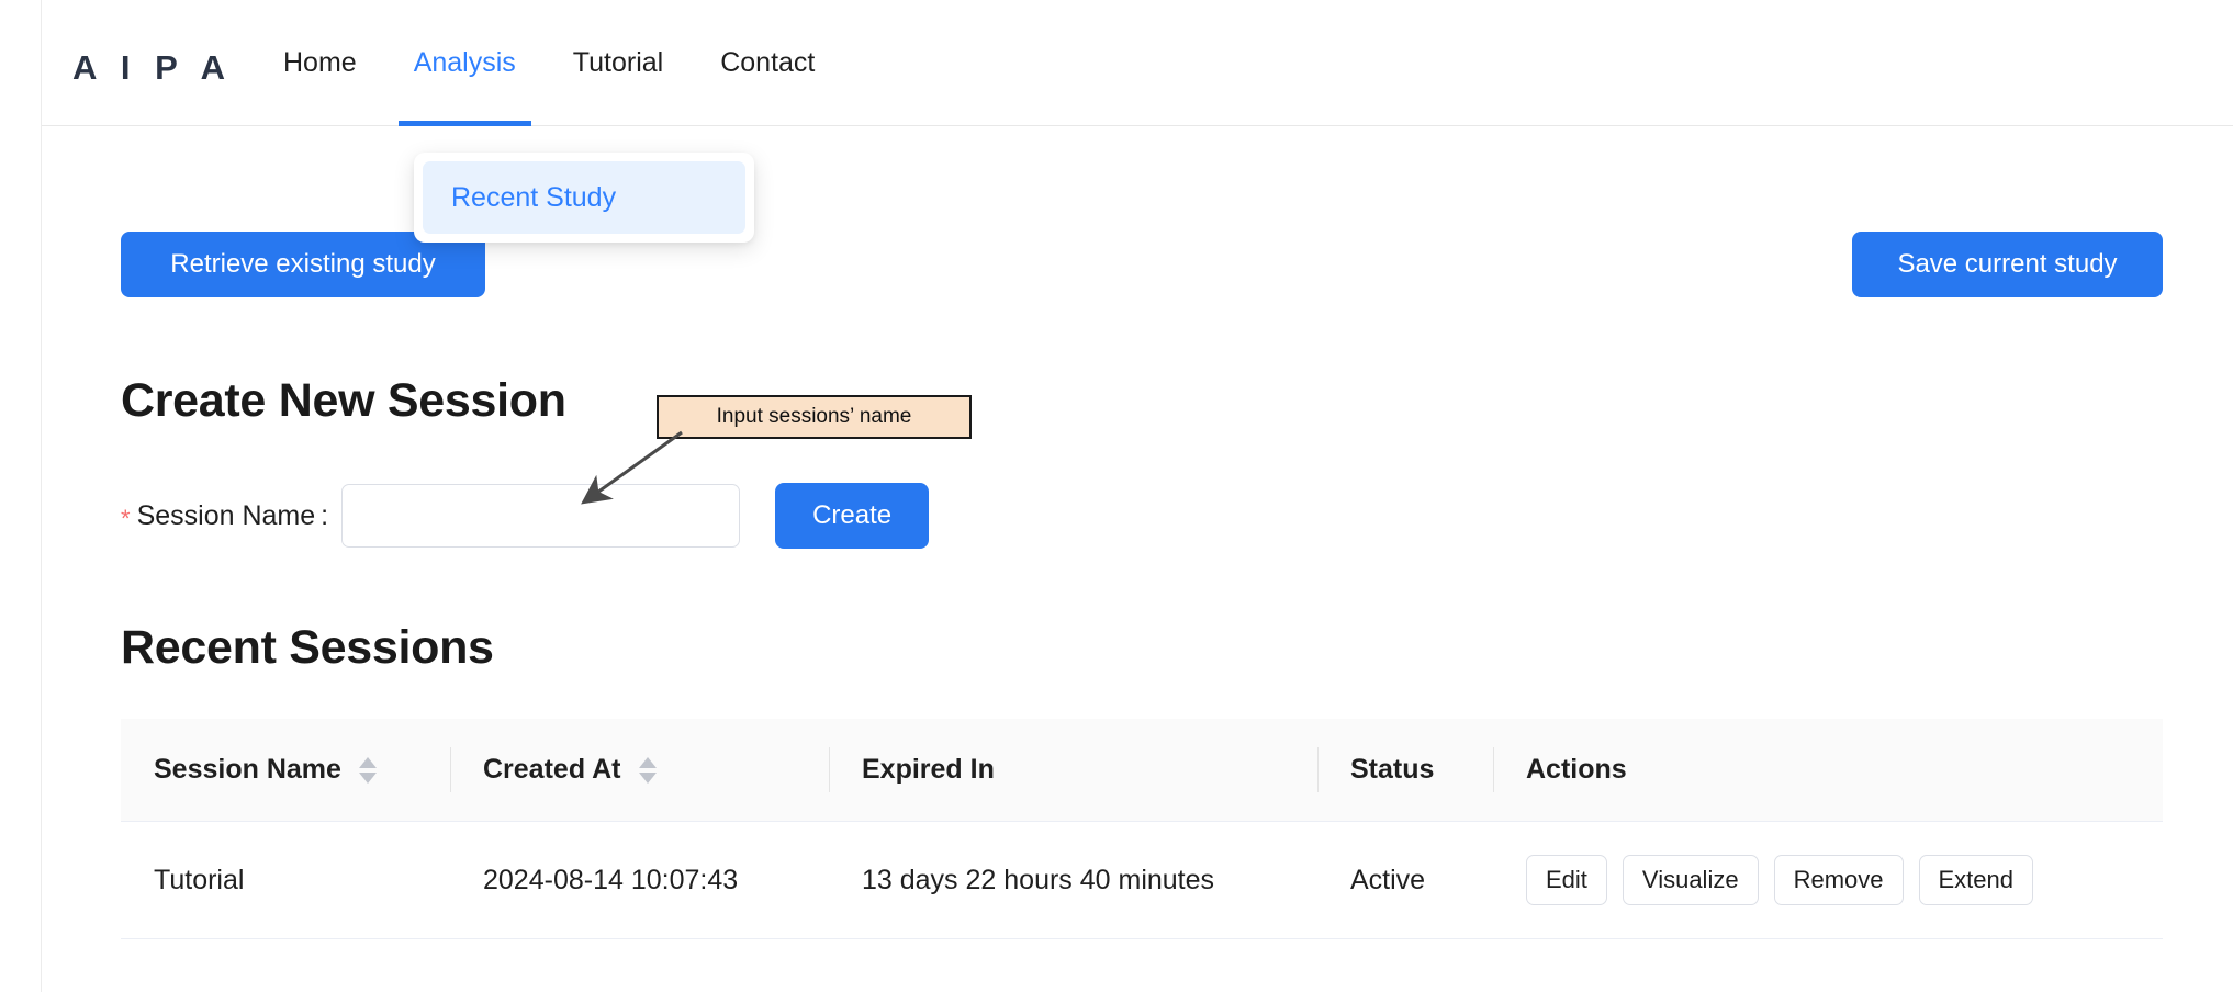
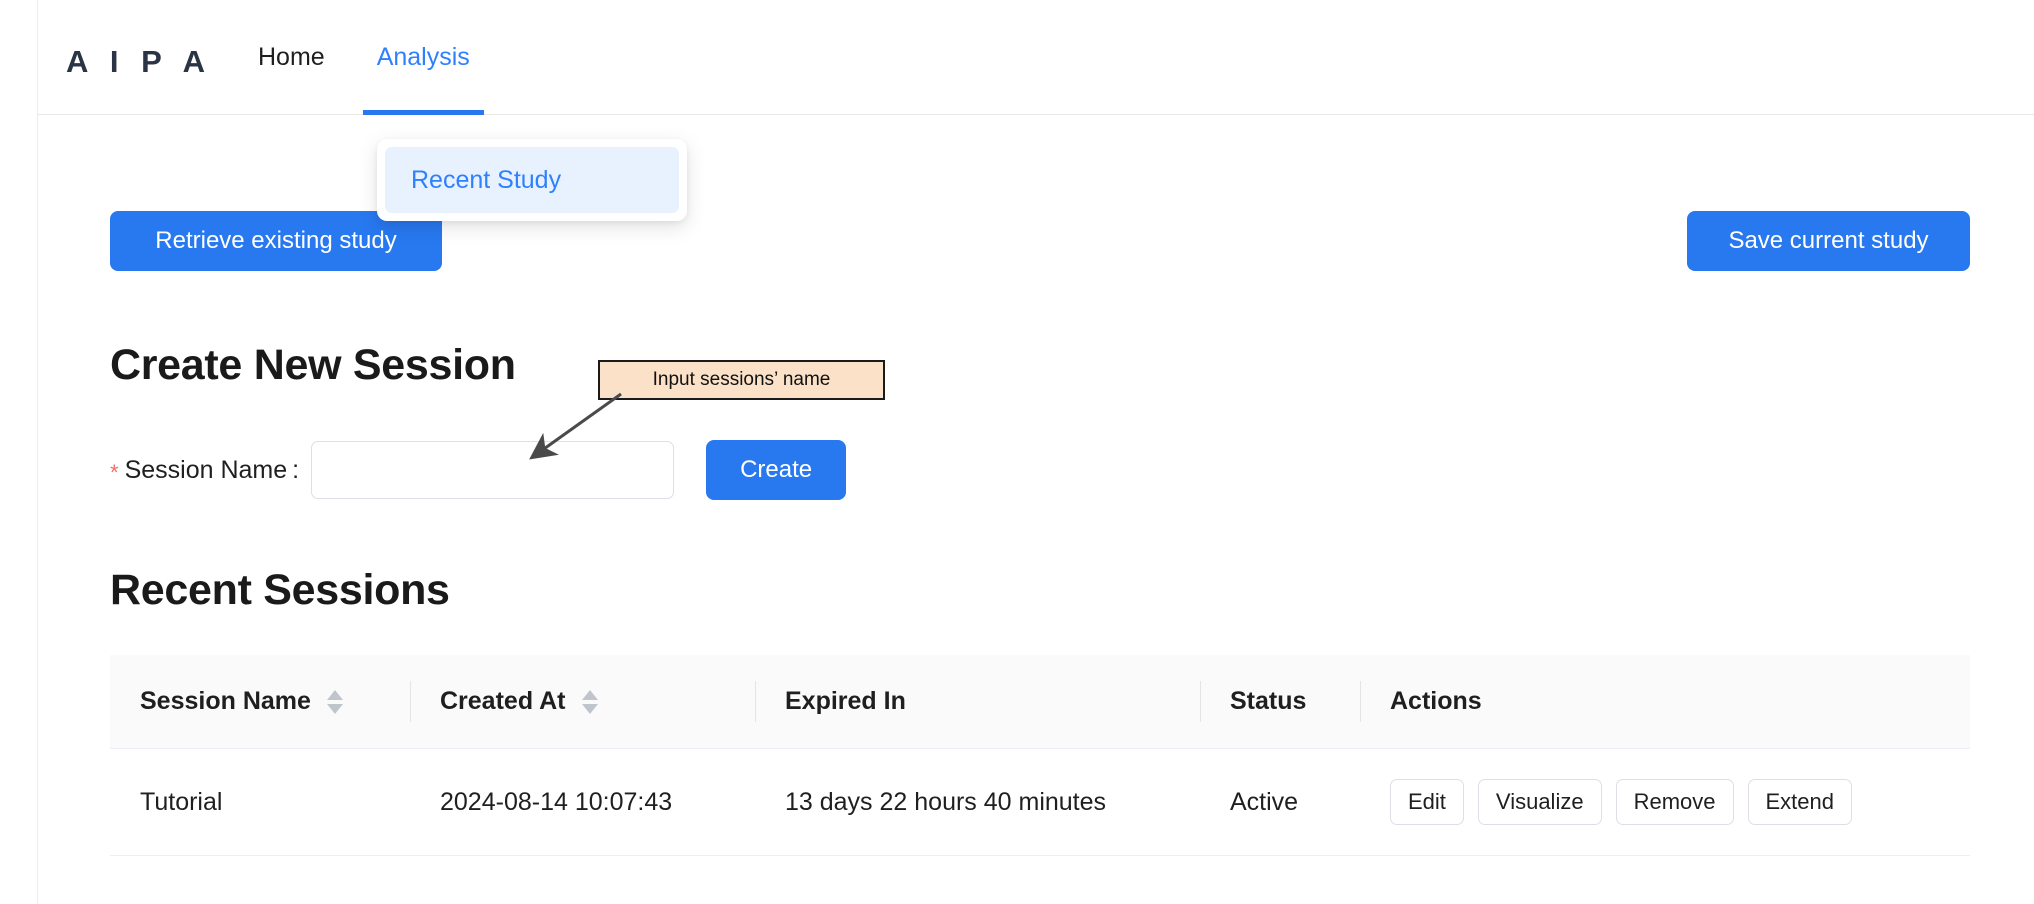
  A I P A
  Home
  Analysis
- Tutorial
- Contact
  Recent Study
  Retrieve existing study
  Save current study
  Create New Session
  Input sessions’ name
  *
  Session Name :
  Create
  Recent Sessions
  Session Name	Created At	Expired In	Status	Actions
  Tutorial	2024-08-14 10:07:43	13 days 22 hours 40 minutes	Active	Edit Visualize Remove Extend
